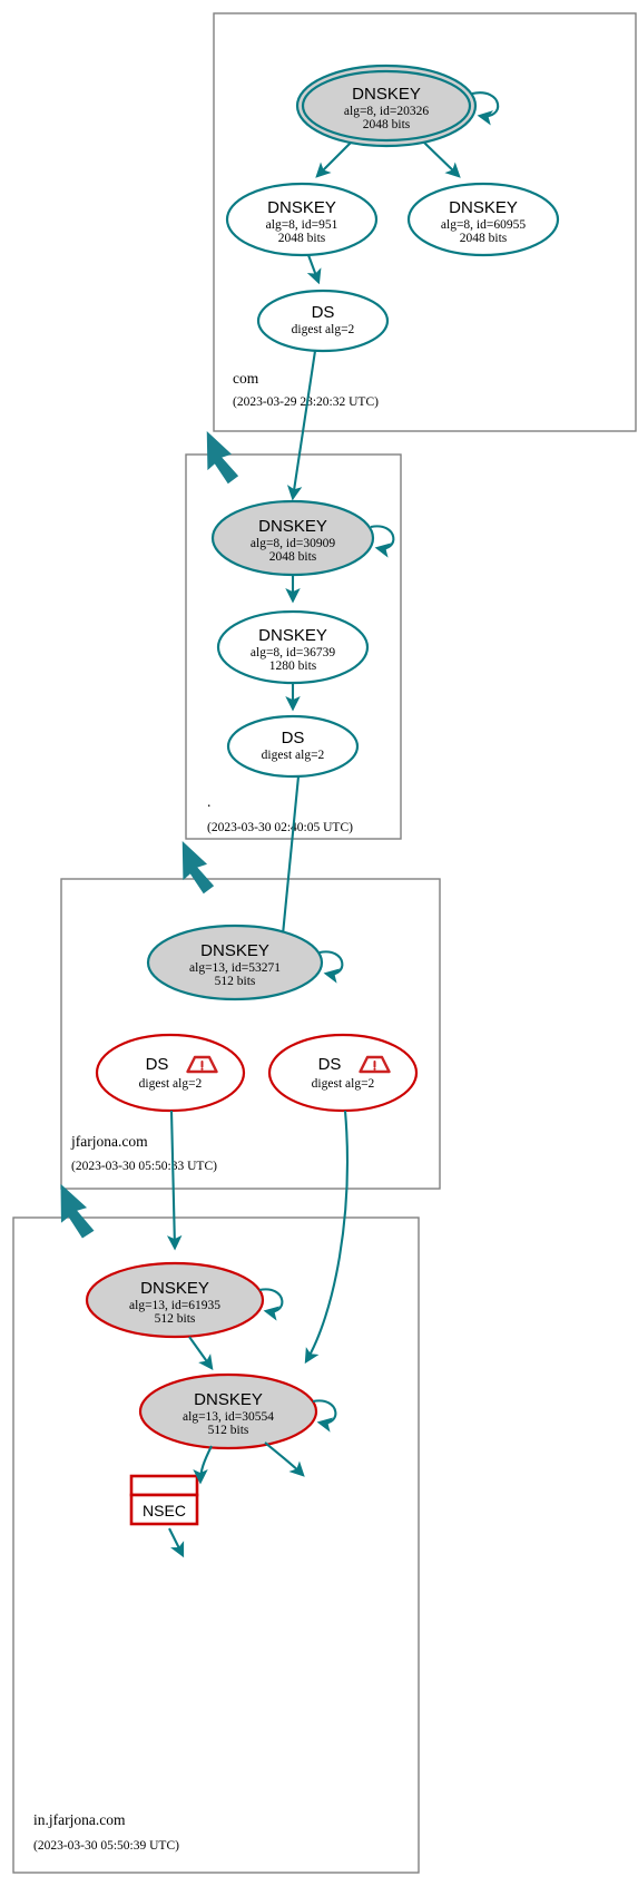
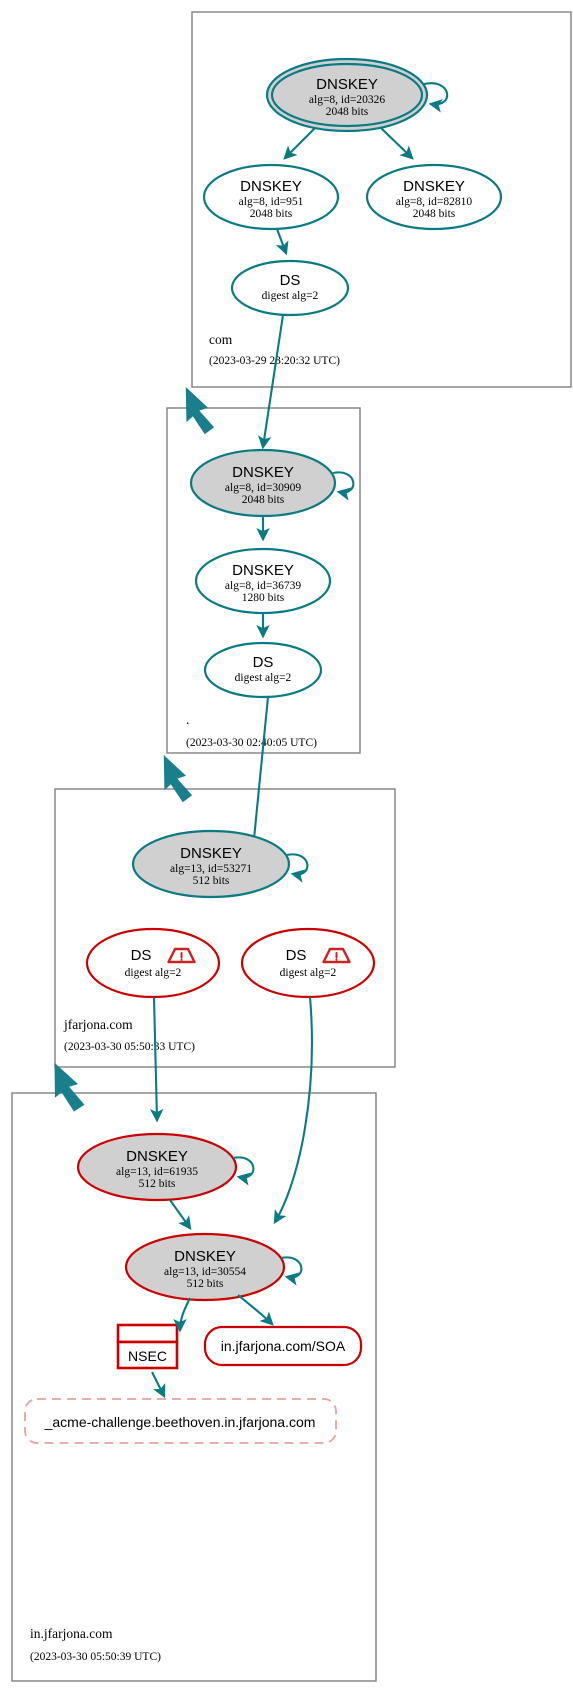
  DNSKEY
  alg=8, id=20326
  2048 bits
  DNSKEY
  alg=8, id=951
  2048 bits
  DNSKEY
- alg=8, id=60955
+ alg=8, id=82810
  2048 bits
  DS
  digest alg=2
  com
  (2023-03-29 23:20:32 UTC)
  DNSKEY
  alg=8, id=30909
  2048 bits
  DNSKEY
  alg=8, id=36739
  1280 bits
  DS
  digest alg=2
  .
  (2023-03-30 02:0:05 UTC)
  DNSKEY
  alg=13, id=53271
  512 bits
  DS
  digest alg=2
  DS
  digest alg=2
  jfarjona.com
  (2023-03-30 05:50:33 UTC)
  DNSKEY
  alg=13, id=61935
  512 bits
  DNSKEY
  alg=13, id=30554
  512 bits
  NSEC
+ in.jfarjona.com/SOA
+ _acme-challenge.beethoven.in.jfarjona.com
  in.jfarjona.com
  (2023-03-30 05:50:39 UTC)
